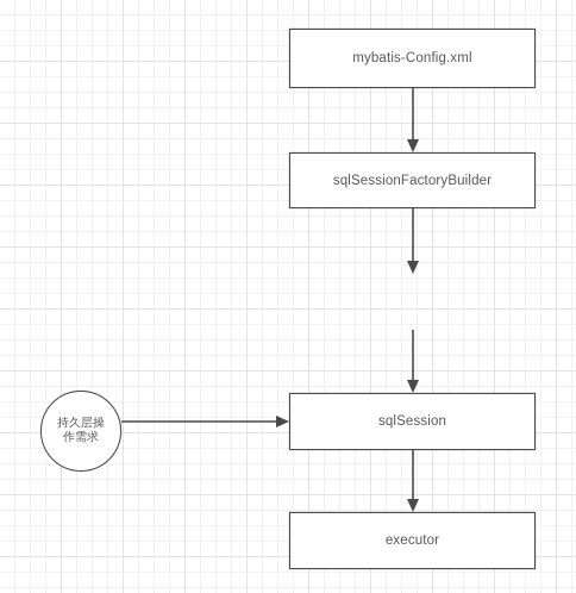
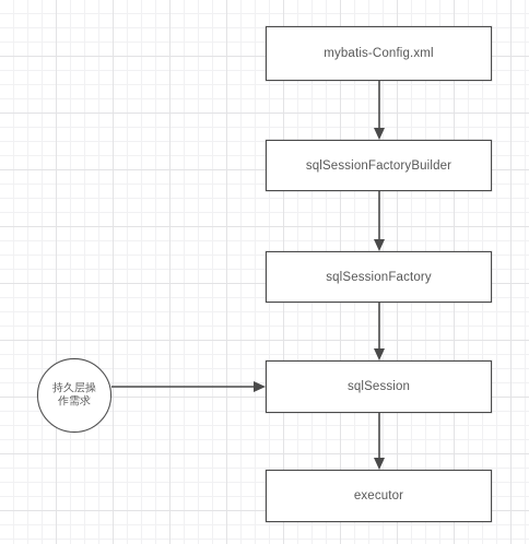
  mybatis-Config.xml
  sqlSessionFactoryBuilder
+ sqlSessionFactory
  sqlSession
  executor
  持久层操作需求
